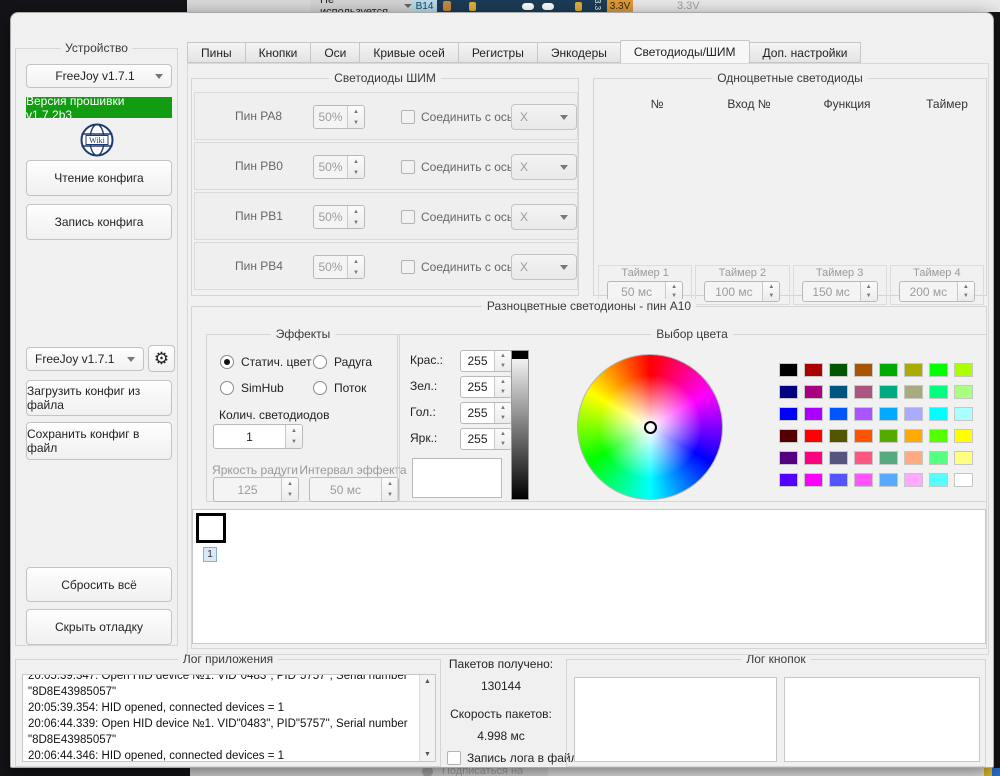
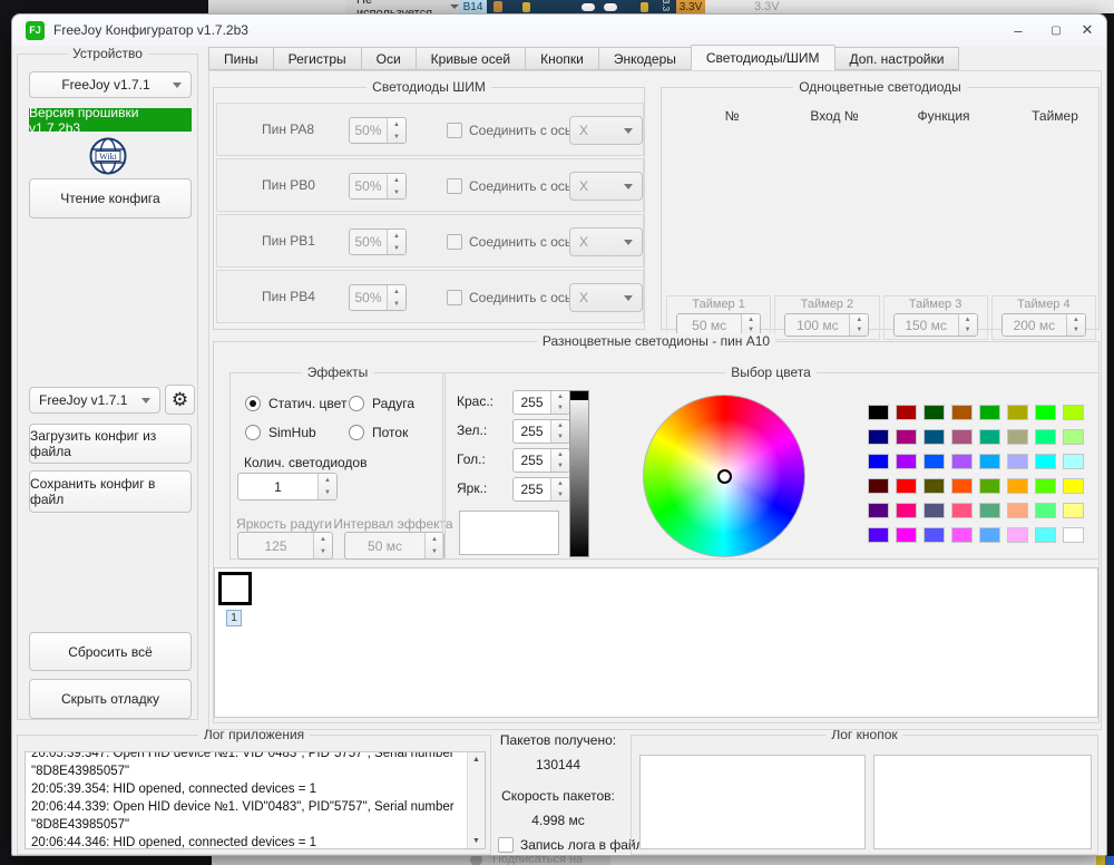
  B14
  3.3V
  3.3V
  Подписаться на
+ FJ
+ FreeJoy Конфигуратор v1.7.2b3
+ –
+ ▢
+ ✕
  Устройство
  FreeJoy v1.7.1
  Версия прошивки v1.7.2b3
  Wiki
  Чтение конфига
- Запись конфига
  FreeJoy v1.7.1
  ⚙
  Загрузить конфиг из файла
  Сохранить конфиг в файл
  Сбросить всё
  Скрыть отладку
  Пины
- Кнопки
+ Регистры
  Оси
  Кривые осей
- Регистры
+ Кнопки
  Энкодеры
  Светодиоды/ШИМ
  Доп. настройки
  Светодиоды ШИМ
  Пин PA8
  50%
  Соединить с ось
  X
  Пин PB0
  50%
  Соединить с ось
  X
  Пин PB1
  50%
  Соединить с ось
  X
  Пин PB4
  50%
  Соединить с ось
  X
  Одноцветные светодиоды
  №
  Вход №
  Функция
  Таймер
  Таймер 1
  50 мс
  Таймер 2
  100 мс
  Таймер 3
  150 мс
  Таймер 4
  200 мс
  Разноцветные светодионы - пин A10
  Эффекты
  Статич. цвет
  Радуга
  SimHub
  Поток
  Колич. светодиодов
  1
  Яркость радуги
  Интервал эффекта
  125
  50 мс
  Выбор цвета
  Крас.:
  255
  Зел.:
  255
  Гол.:
  255
  Ярк.:
  255
  1
  Лог приложения
  20:05:39.347: Open HID device №1. VID"0483", PID"5757", Serial number
  "8D8E43985057"
  20:05:39.354: HID opened, connected devices = 1
  20:06:44.339: Open HID device №1. VID"0483", PID"5757", Serial number
  "8D8E43985057"
  20:06:44.346: HID opened, connected devices = 1
  Пакетов получено:
  130144
  Скорость пакетов:
  4.998 мс
  Запись лога в фай
  Лог кнопок
